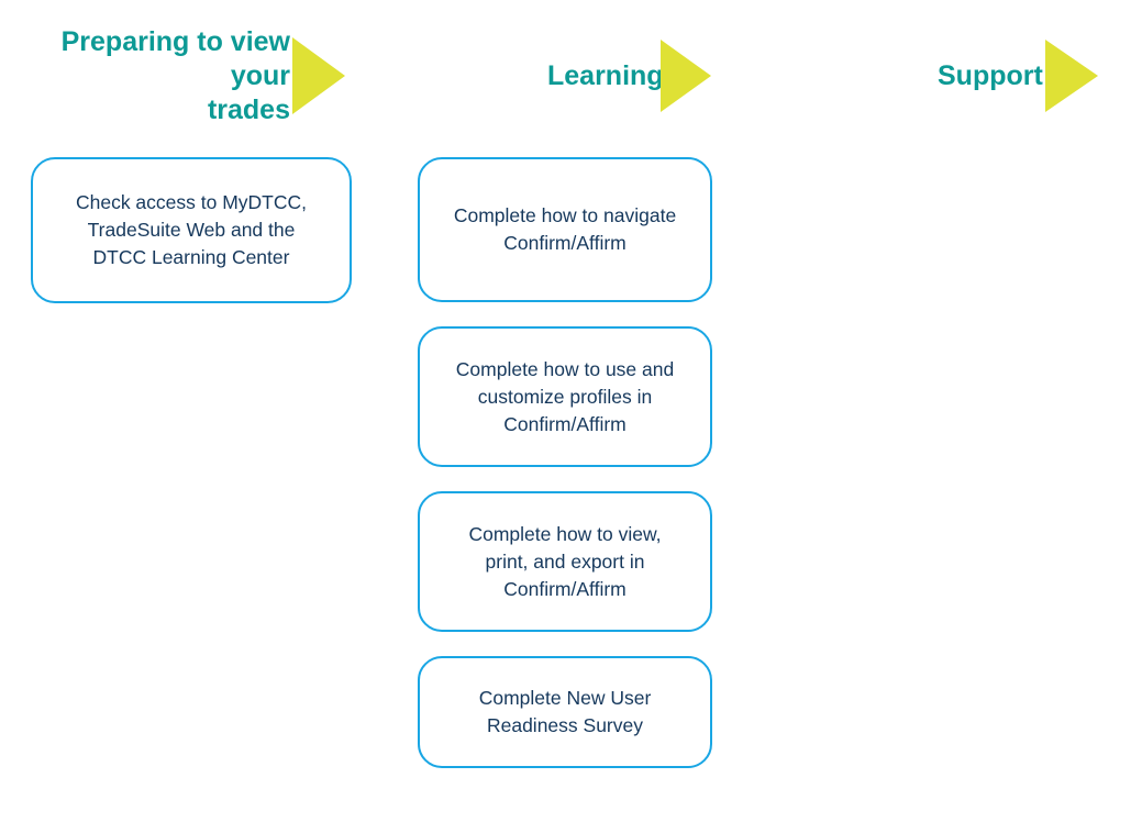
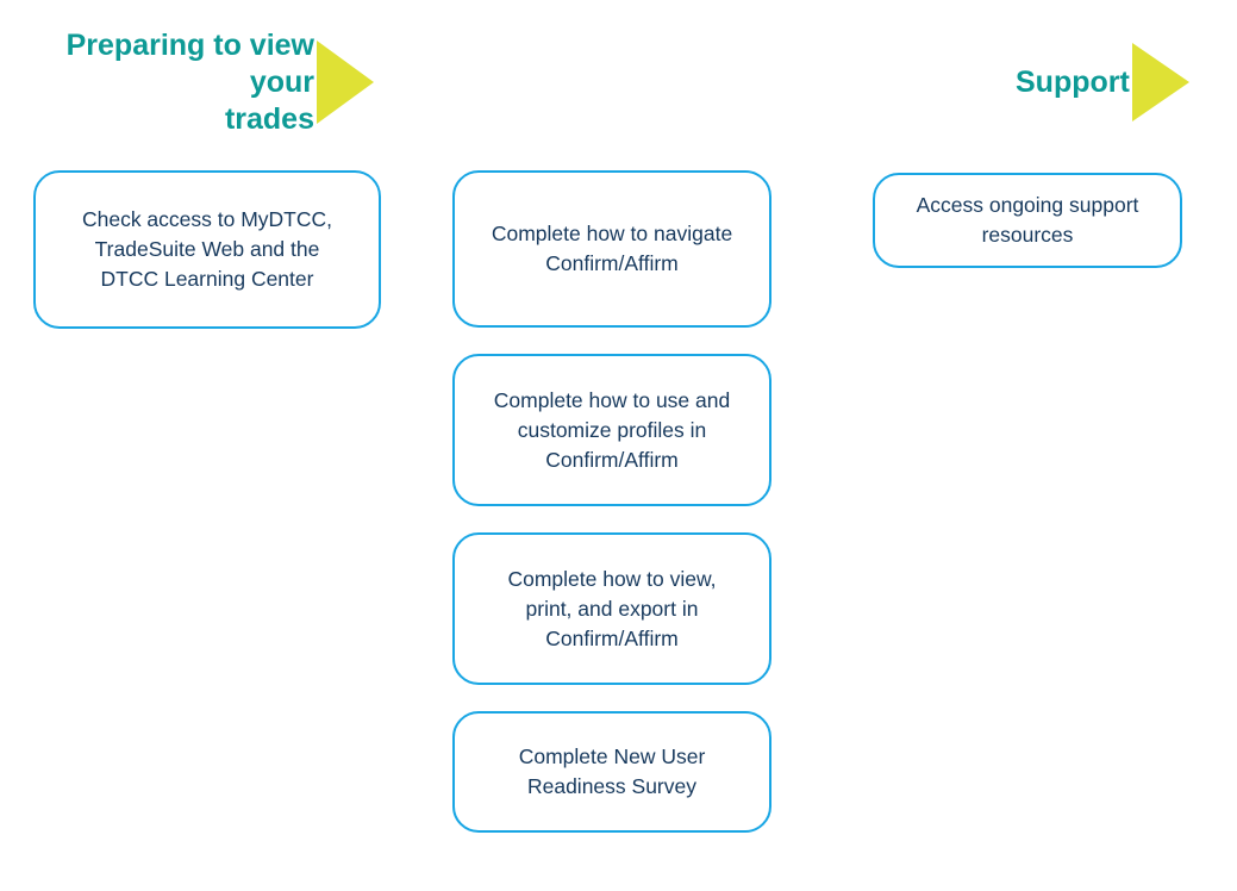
  Preparing to view your
  trades
- Learning
  Support
  Check access to MyDTCC,
  TradeSuite Web and the
  DTCC Learning Center
  Complete how to navigate
  Confirm/Affirm
  Complete how to use and
  customize profiles in
  Confirm/Affirm
  Complete how to view,
  print, and export in
  Confirm/Affirm
  Complete New User
  Readiness Survey
+ Access ongoing support
+ resources
